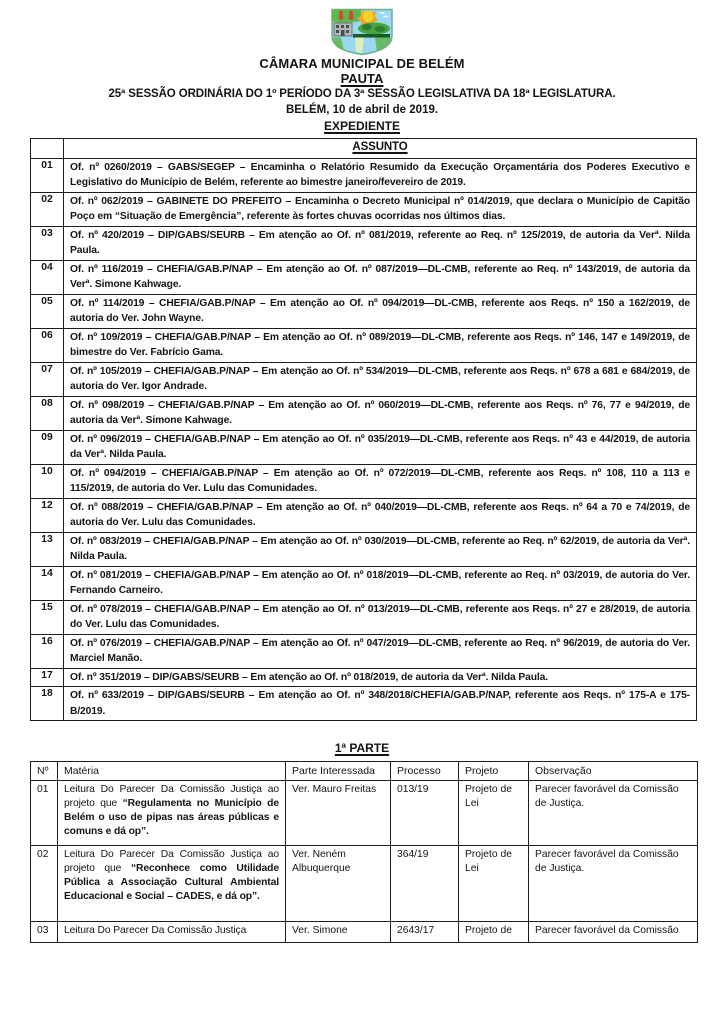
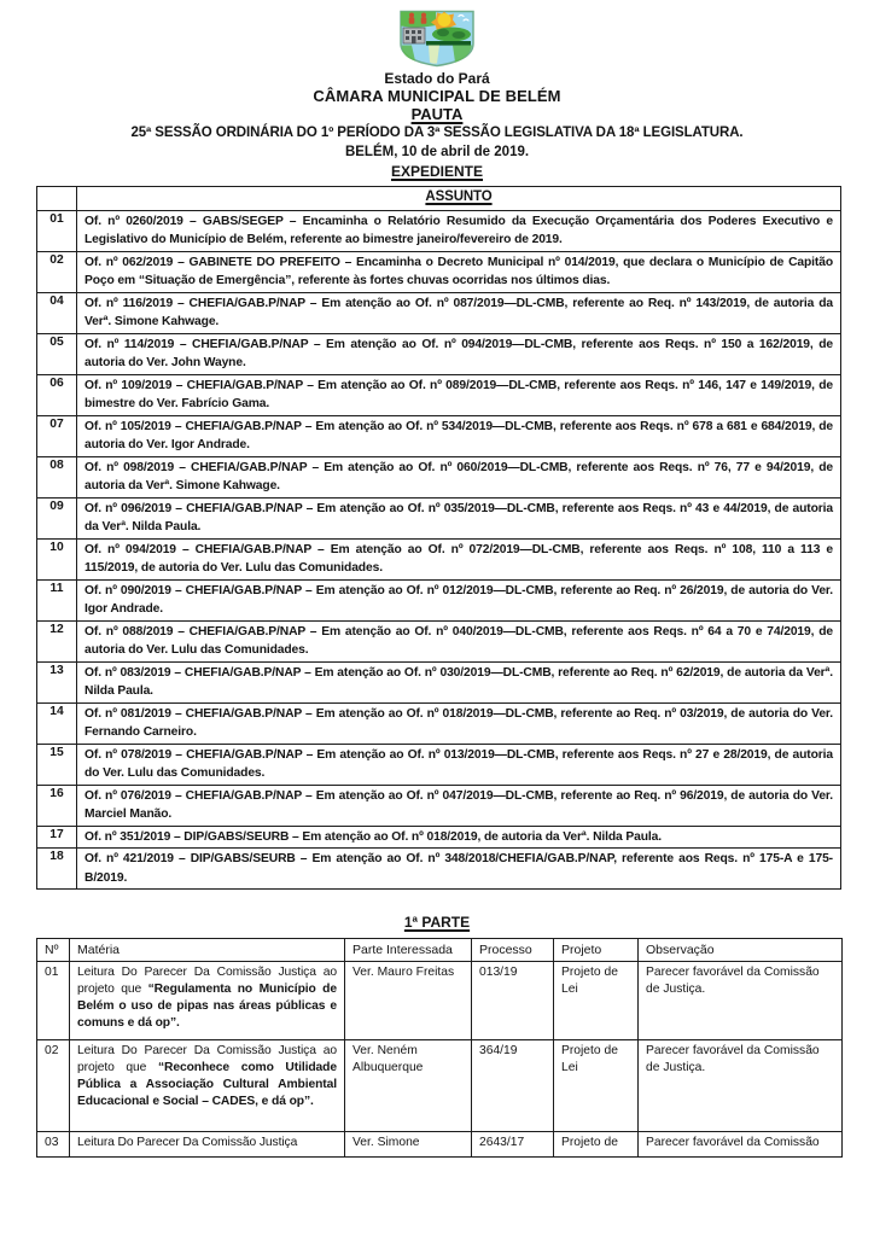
+ Estado do Pará
  CÂMARA MUNICIPAL DE BELÉM
  PAUTA
  25ª SESSÃO ORDINÁRIA DO 1º PERÍODO DA 3ª SESSÃO LEGISLATIVA DA 18ª LEGISLATURA.
  BELÉM, 10 de abril de 2019.
  EXPEDIENTE
  	ASSUNTO
  01	Of. nº 0260/2019 – GABS/SEGEP – Encaminha o Relatório Resumido da Execução Orçamentária dos Poderes Executivo e Legislativo do Município de Belém, referente ao bimestre janeiro/fevereiro de 2019.
  02	Of. nº 062/2019 – GABINETE DO PREFEITO – Encaminha o Decreto Municipal nº 014/2019, que declara o Município de Capitão Poço em “Situação de Emergência”, referente às fortes chuvas ocorridas nos últimos dias.
- 03	Of. nº 420/2019 – DIP/GABS/SEURB – Em atenção ao Of. nº 081/2019, referente ao Req. nº 125/2019, de autoria da Verª. Nilda Paula.
  04	Of. nº 116/2019 – CHEFIA/GAB.P/NAP – Em atenção ao Of. nº 087/2019—DL-CMB, referente ao Req. nº 143/2019, de autoria da Verª. Simone Kahwage.
  05	Of. nº 114/2019 – CHEFIA/GAB.P/NAP – Em atenção ao Of. nº 094/2019—DL-CMB, referente aos Reqs. nº 150 a 162/2019, de autoria do Ver. John Wayne.
  06	Of. nº 109/2019 – CHEFIA/GAB.P/NAP – Em atenção ao Of. nº 089/2019—DL-CMB, referente aos Reqs. nº 146, 147 e 149/2019, de bimestre do Ver. Fabrício Gama.
  07	Of. nº 105/2019 – CHEFIA/GAB.P/NAP – Em atenção ao Of. nº 534/2019—DL-CMB, referente aos Reqs. nº 678 a 681 e 684/2019, de autoria do Ver. Igor Andrade.
  08	Of. nº 098/2019 – CHEFIA/GAB.P/NAP – Em atenção ao Of. nº 060/2019—DL-CMB, referente aos Reqs. nº 76, 77 e 94/2019, de autoria da Verª. Simone Kahwage.
  09	Of. nº 096/2019 – CHEFIA/GAB.P/NAP – Em atenção ao Of. nº 035/2019—DL-CMB, referente aos Reqs. nº 43 e 44/2019, de autoria da Verª. Nilda Paula.
  10	Of. nº 094/2019 – CHEFIA/GAB.P/NAP – Em atenção ao Of. nº 072/2019—DL-CMB, referente aos Reqs. nº 108, 110 a 113 e 115/2019, de autoria do Ver. Lulu das Comunidades.
+ 11	Of. nº 090/2019 – CHEFIA/GAB.P/NAP – Em atenção ao Of. nº 012/2019—DL-CMB, referente ao Req. nº 26/2019, de autoria do Ver. Igor Andrade.
  12	Of. nº 088/2019 – CHEFIA/GAB.P/NAP – Em atenção ao Of. nº 040/2019—DL-CMB, referente aos Reqs. nº 64 a 70 e 74/2019, de autoria do Ver. Lulu das Comunidades.
  13	Of. nº 083/2019 – CHEFIA/GAB.P/NAP – Em atenção ao Of. nº 030/2019—DL-CMB, referente ao Req. nº 62/2019, de autoria da Verª. Nilda Paula.
  14	Of. nº 081/2019 – CHEFIA/GAB.P/NAP – Em atenção ao Of. nº 018/2019—DL-CMB, referente ao Req. nº 03/2019, de autoria do Ver. Fernando Carneiro.
  15	Of. nº 078/2019 – CHEFIA/GAB.P/NAP – Em atenção ao Of. nº 013/2019—DL-CMB, referente aos Reqs. nº 27 e 28/2019, de autoria do Ver. Lulu das Comunidades.
  16	Of. nº 076/2019 – CHEFIA/GAB.P/NAP – Em atenção ao Of. nº 047/2019—DL-CMB, referente ao Req. nº 96/2019, de autoria do Ver. Marciel Manão.
  17	Of. nº 351/2019 – DIP/GABS/SEURB – Em atenção ao Of. nº 018/2019, de autoria da Verª. Nilda Paula.
- 18	Of. nº 633/2019 – DIP/GABS/SEURB – Em atenção ao Of. nº 348/2018/CHEFIA/GAB.P/NAP, referente aos Reqs. nº 175-A e 175-B/2019.
+ 18	Of. nº 421/2019 – DIP/GABS/SEURB – Em atenção ao Of. nº 348/2018/CHEFIA/GAB.P/NAP, referente aos Reqs. nº 175-A e 175-B/2019.
  1ª PARTE
  Nº	Matéria	Parte Interessada	Processo	Projeto	Observação
  01	Leitura Do Parecer Da Comissão Justiça ao projeto que “Regulamenta no Município de Belém o uso de pipas nas áreas públicas e comuns e dá op”.	Ver. Mauro Freitas	013/19	Projeto de Lei	Parecer favorável da Comissão de Justiça.
  02	Leitura Do Parecer Da Comissão Justiça ao projeto que “Reconhece como Utilidade Pública a Associação Cultural Ambiental Educacional e Social – CADES, e dá op”.	Ver. Neném Albuquerque	364/19	Projeto de Lei	Parecer favorável da Comissão de Justiça.
  03	Leitura Do Parecer Da Comissão Justiça	Ver. Simone	2643/17	Projeto de	Parecer favorável da Comissão
